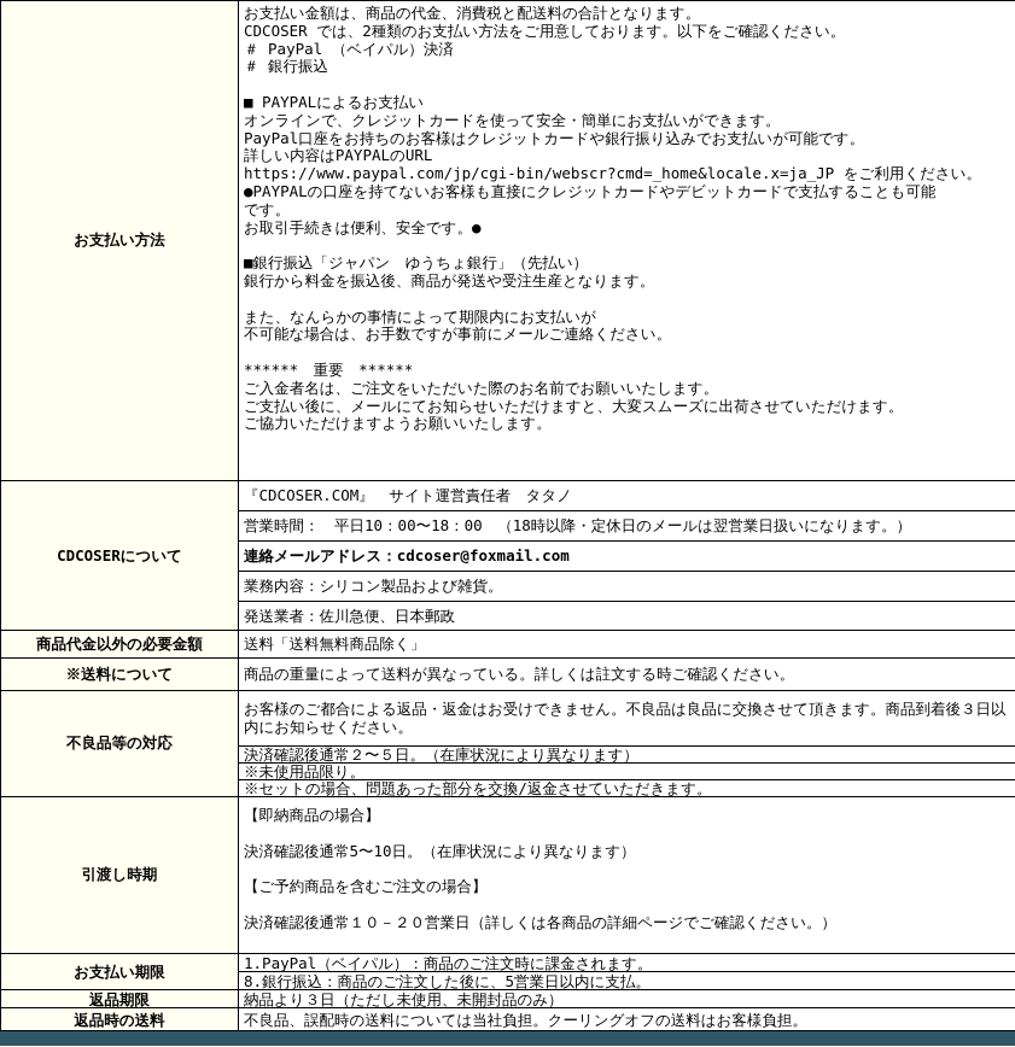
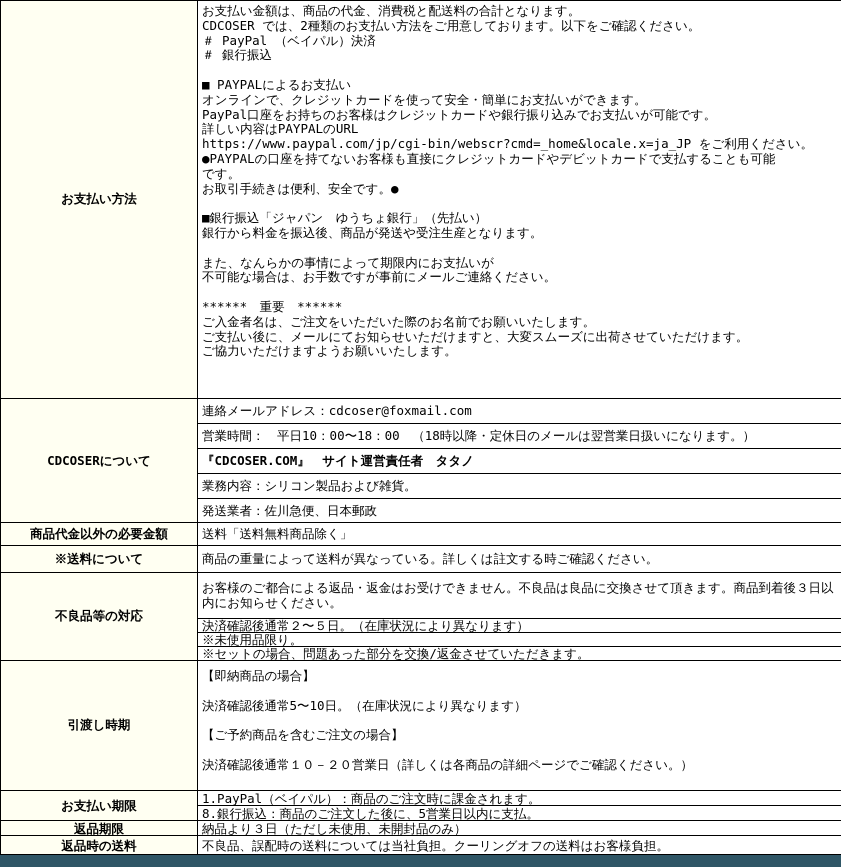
  お支払い方法	お支払い金額は、商品の代金、消費税と配送料の合計となります。CDCOSER では、2種類のお支払い方法をご用意しております。以下をご確認ください。＃ PayPal （ベイパル）決済＃ 銀行振込■ PAYPALによるお支払いオンラインで、クレジットカードを使って安全・簡単にお支払いができます。PayPal口座をお持ちのお客様はクレジットカードや銀行振り込みでお支払いが可能です。詳しい内容はPAYPALのURLhttps://www.paypal.com/jp/cgi-bin/webscr?cmd=_home&locale.x=ja_JP をご利用ください。●PAYPALの口座を持てないお客様も直接にクレジットカードやデビットカードで支払することも可能です。お取引手続きは便利、安全です。●■銀行振込「ジャパン ゆうちょ銀行」（先払い）銀行から料金を振込後、商品が発送や受注生産となります。また、なんらかの事情によって期限内にお支払いが不可能な場合は、お手数ですが事前にメールご連絡ください。****** 重要 ******ご入金者名は、ご注文をいただいた際のお名前でお願いいたします。ご支払い後に、メールにてお知らせいただけますと、大変スムーズに出荷させていただけます。ご協力いただけますようお願いいたします。
- CDCOSERについて	『CDCOSER.COM』 サイト運営責任者 タタノ
+ CDCOSERについて	連絡メールアドレス：cdcoser@foxmail.com
  営業時間： 平日10：00〜18：00 （18時以降・定休日のメールは翌営業日扱いになります。）
- 連絡メールアドレス：cdcoser@foxmail.com
+ 『CDCOSER.COM』 サイト運営責任者 タタノ
  業務内容：シリコン製品および雑貨。
  発送業者：佐川急便、日本郵政
  商品代金以外の必要金額	送料「送料無料商品除く」
  ※送料について	商品の重量によって送料が異なっている。詳しくは註文する時ご確認ください。
  不良品等の対応	お客様のご都合による返品・返金はお受けできません。不良品は良品に交換させて頂きます。商品到着後３日以内にお知らせください。
  決済確認後通常２〜５日。（在庫状況により異なります）
  ※未使用品限り。
  ※セットの場合、問題あった部分を交換/返金させていただきます。
  引渡し時期	【即納商品の場合】決済確認後通常5〜10日。（在庫状況により異なります）【ご予約商品を含むご注文の場合】決済確認後通常１０－２０営業日（詳しくは各商品の詳細ページでご確認ください。）
  お支払い期限	1.PayPal（ベイパル）：商品のご注文時に課金されます。
  8.銀行振込：商品のご注文した後に、5営業日以内に支払。
  返品期限	納品より３日（ただし未使用、未開封品のみ）
  返品時の送料	不良品、誤配時の送料については当社負担。クーリングオフの送料はお客様負担。
